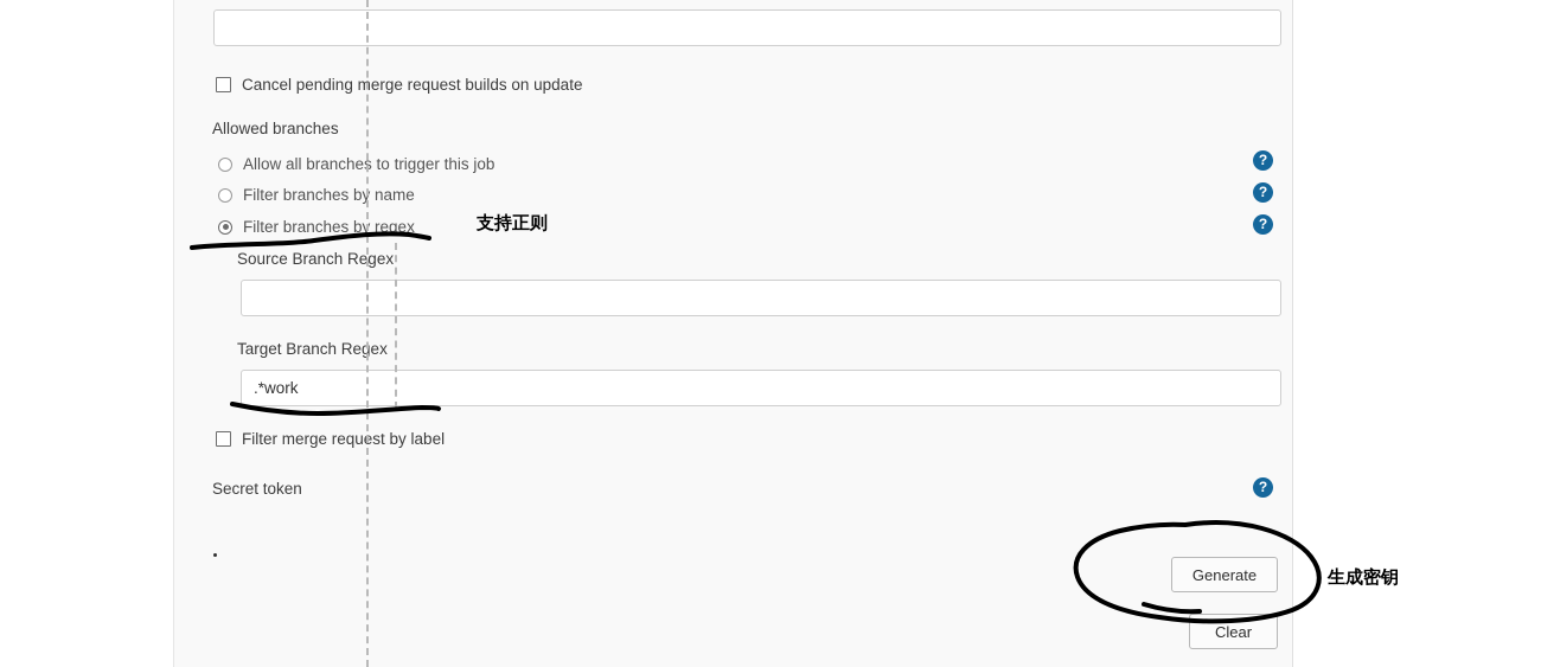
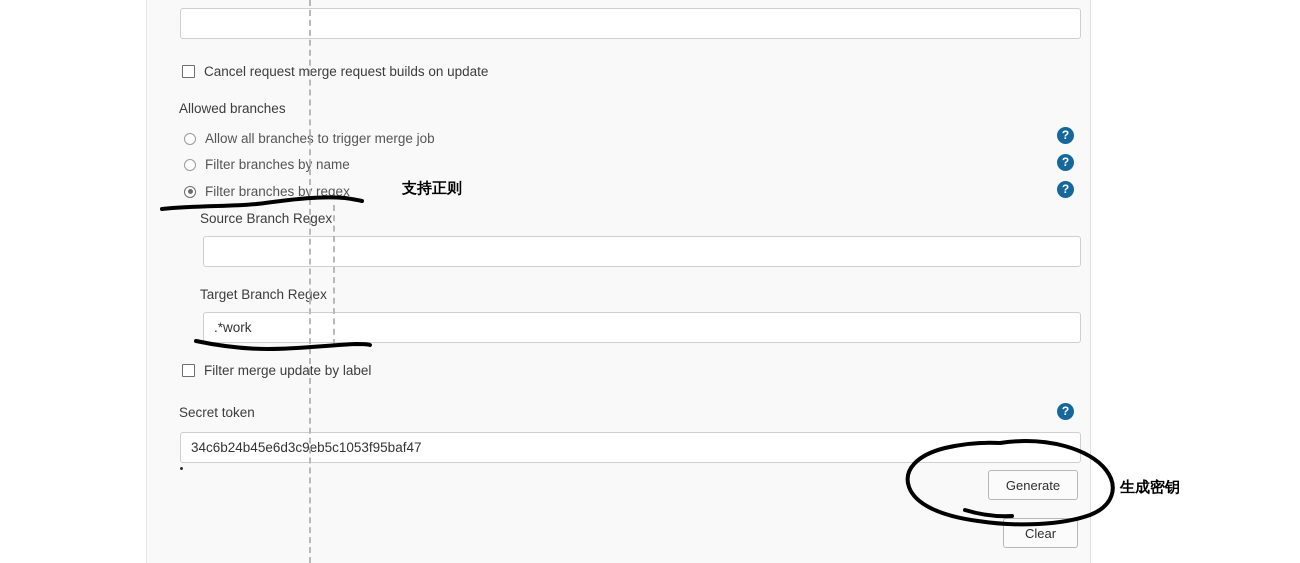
- Cancel pending merge request builds on update
+ Cancel request merge request builds on update
  Allowed branches
- Allow all branches to trigger this job
+ Allow all branches to trigger merge job
  Filter branches by name
  Filter branches by regex
  Source Branch Regex
  Target Branch Regex
  .*work
- Filter merge request by label
+ Filter merge update by label
  Secret token
+ 34c6b24b45e6d3c9eb5c1053f95baf47
  ?
  ?
  ?
  ?
  Generate
  Clear
  支持正则
  生成密钥
